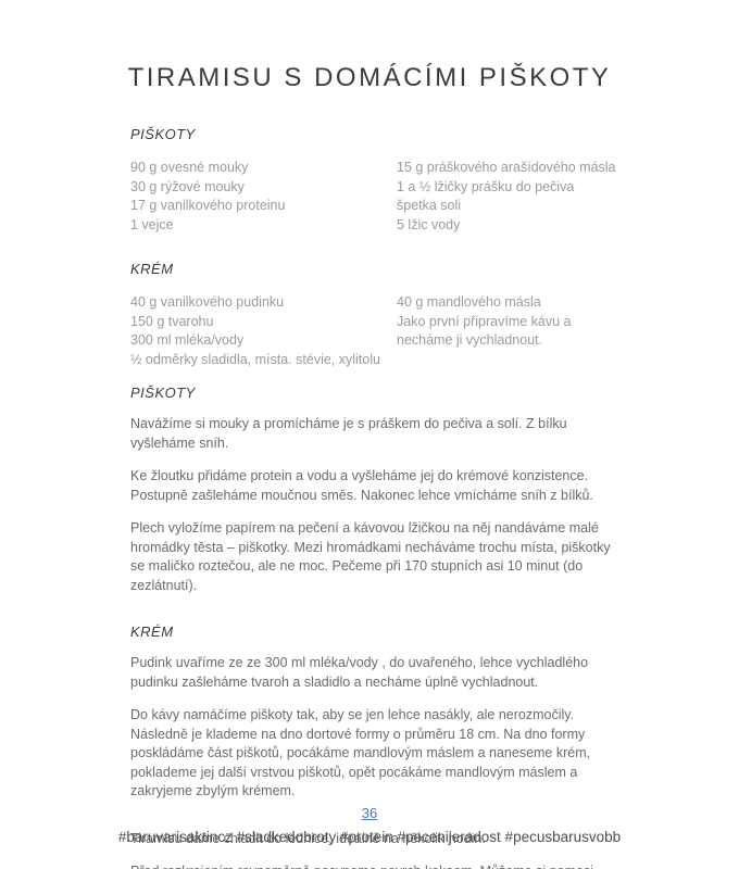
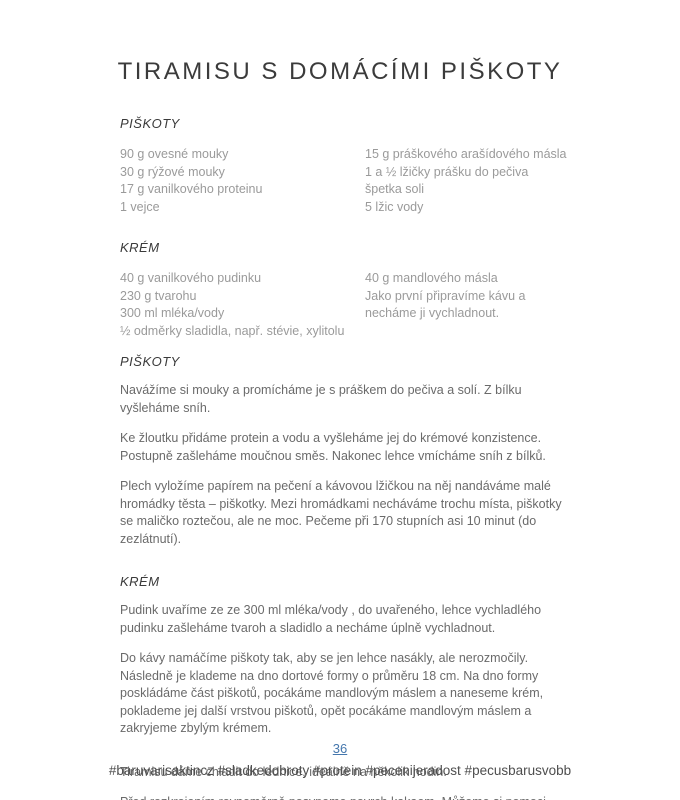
  TIRAMISU S DOMÁCÍMI PIŠKOTY
  PIŠKOTY
  90 g ovesné mouky
  30 g rýžové mouky
  17 g vanilkového proteinu
  1 vejce
  15 g práškového arašídového másla
  1 a ½ lžičky prášku do pečiva
  špetka soli
  5 lžic vody
  KRÉM
  40 g vanilkového pudinku
- 150 g tvarohu
+ 230 g tvarohu
  300 ml mléka/vody
- ½ odměrky sladidla, místa. stévie, xylitolu
+ ½ odměrky sladidla, např. stévie, xylitolu
  40 g mandlového másla
  Jako první připravíme kávu a necháme ji vychladnout.
  PIŠKOTY
  Navážíme si mouky a promícháme je s práškem do pečiva a solí. Z bílku vyšleháme sníh.
  Ke žloutku přidáme protein a vodu a vyšleháme jej do krémové konzistence. Postupně zašleháme moučnou směs. Nakonec lehce vmícháme sníh z bílků.
  Plech vyložíme papírem na pečení a kávovou lžičkou na něj nandáváme malé hromádky těsta – piškotky. Mezi hromádkami necháváme trochu místa, piškotky se maličko roztečou, ale ne moc. Pečeme při 170 stupních asi 10 minut (do zezlátnutí).
  KRÉM
  Pudink uvaříme ze ze 300 ml mléka/vody , do uvařeného, lehce vychladlého pudinku zašleháme tvaroh a sladidlo a necháme úplně vychladnout.
  Do kávy namáčíme piškoty tak, aby se jen lehce nasákly, ale nerozmočily. Následně je klademe na dno dortové formy o průměru 18 cm. Na dno formy poskládáme část piškotů, pocákáme mandlovým máslem a naneseme krém, poklademe jej další vrstvou piškotů, opět pocákáme mandlovým máslem a zakryjeme zbylým krémem.
  Tiramisu dáme chladit do lednice, ideálně na několik hodin.
  36
  #baruvarisaktincz #sladkedobroty #protein #pecenijeradost #pecusbarusvobb
